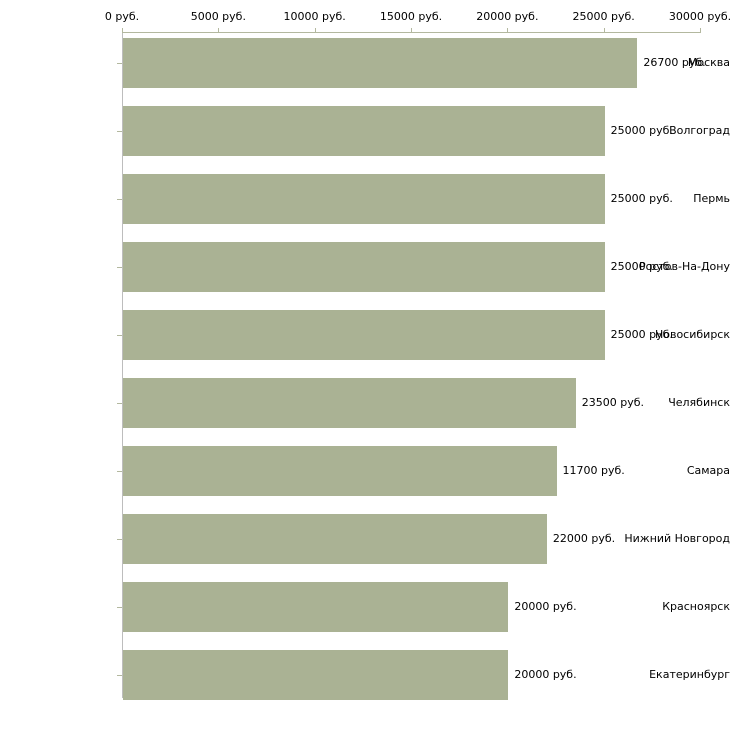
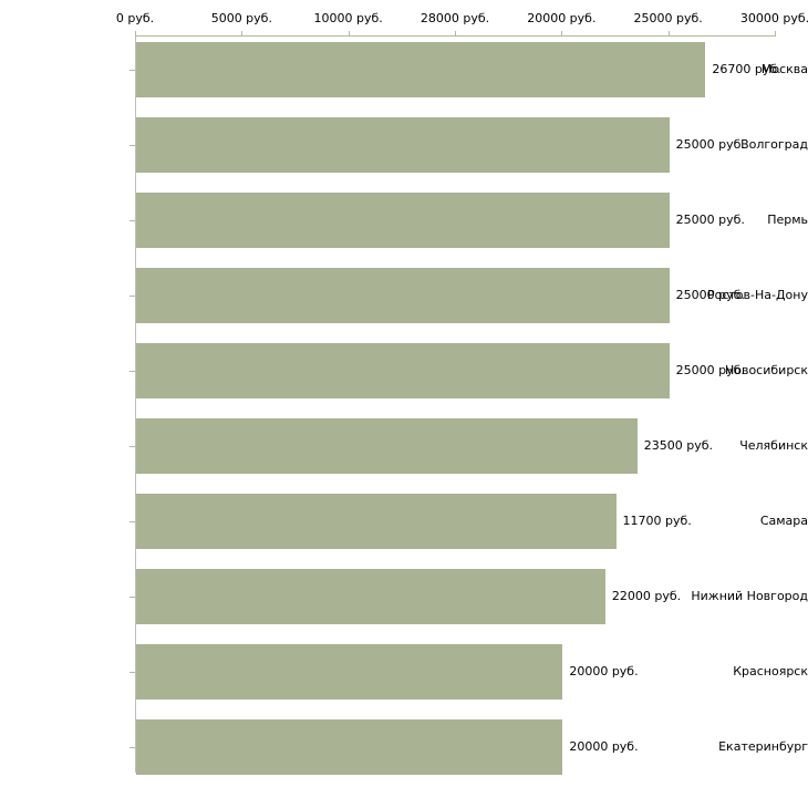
  0 руб.
  5000 руб.
  10000 руб.
- 15000 руб.
+ 28000 руб.
  20000 руб.
  25000 руб.
  30000 руб.
  Москва
  Волгоград
  Пермь
  Ростов-На-Дону
  Новосибирск
  Челябинск
  Самара
  Нижний Новгород
  Красноярск
  Екатеринбург
  26700 руб.
  25000 руб.
  25000 руб.
  25000 руб.
  25000 руб.
  23500 руб.
  11700 руб.
  22000 руб.
  20000 руб.
  20000 руб.
